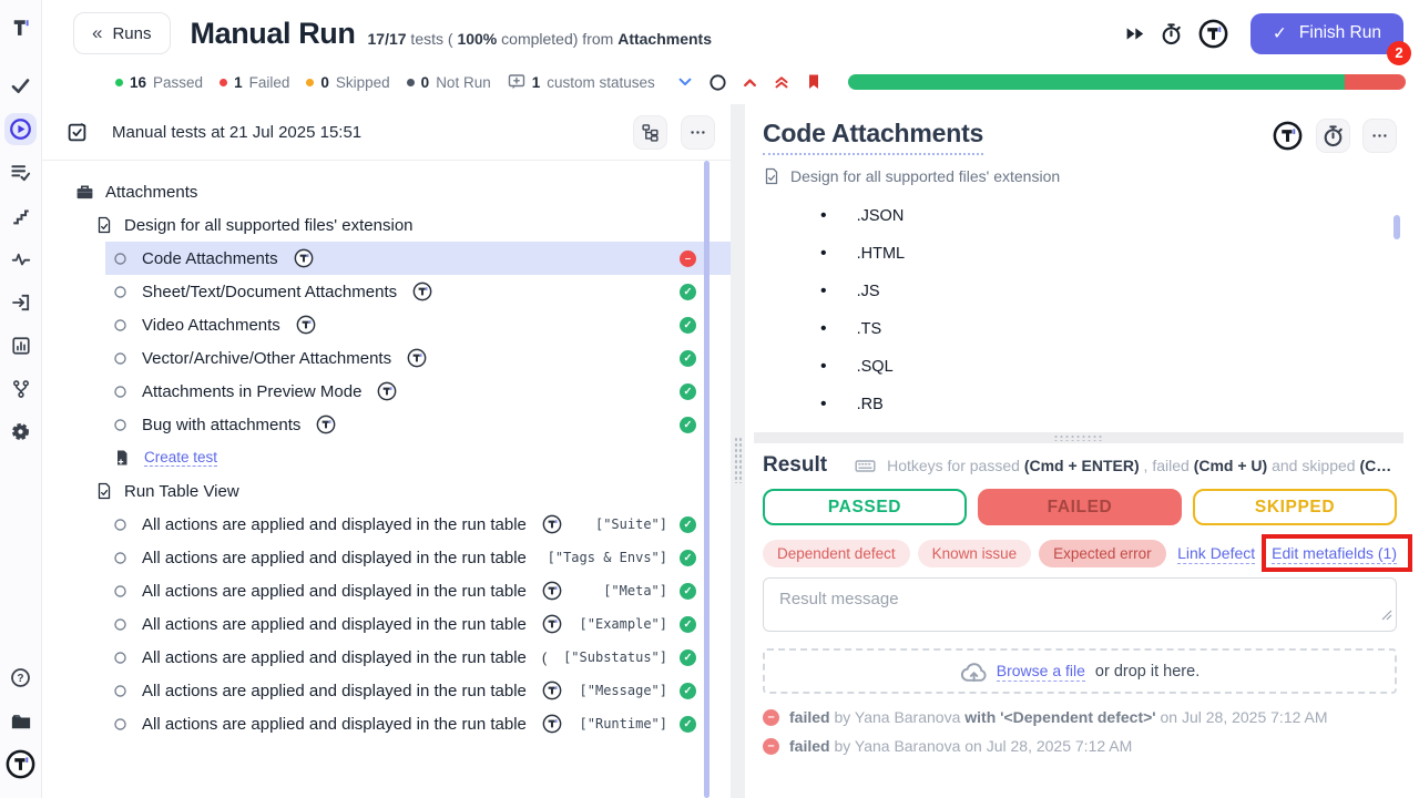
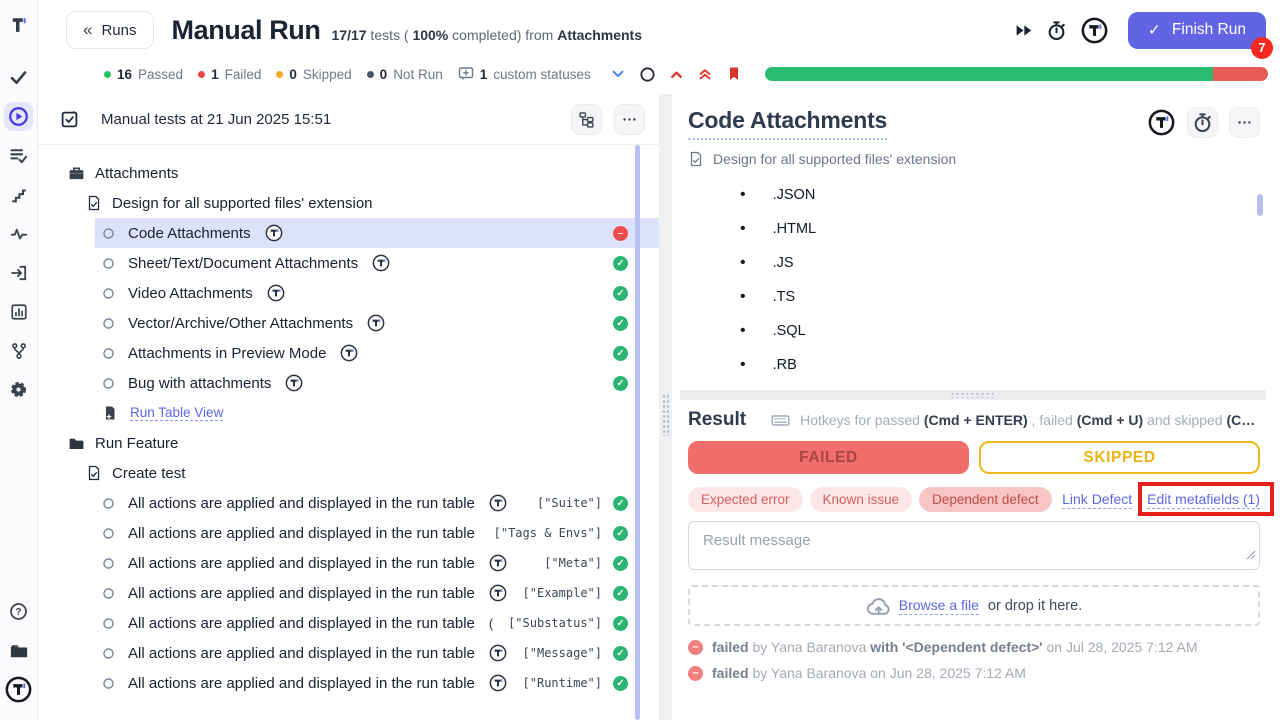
  ?
  «
  Runs
  Manual Run
  17/17 tests ( 100% completed) from Attachments
  ✓
  Finish Run
- 2
+ 7
  16
  Passed
  1
  Failed
  0
  Skipped
  0
  Not Run
  1
  custom statuses
- Manual tests at 21 Jul 2025 15:51
+ Manual tests at 21 Jun 2025 15:51
  Attachments
  Design for all supported files' extension
  Code Attachments
  –
  Sheet/Text/Document Attachments
  ✓
  Video Attachments
  ✓
  Vector/Archive/Other Attachments
  ✓
  Attachments in Preview Mode
  ✓
  Bug with attachments
  ✓
- Create test
+ Run Table View
+ Run Feature
- Run Table View
+ Create test
  All actions are applied and displayed in the run table
  ["Suite"]
  ✓
  All actions are applied and displayed in the run table
  ["Tags & Envs"]
  ✓
  All actions are applied and displayed in the run table
  ["Meta"]
  ✓
  All actions are applied and displayed in the run table
  ["Example"]
  ✓
  All actions are applied and displayed in the run table
  (
  ["Substatus"]
  ✓
  All actions are applied and displayed in the run table
  ["Message"]
  ✓
  All actions are applied and displayed in the run table
  ["Runtime"]
  ✓
  Code Attachments
  Design for all supported files' extension
  •
  .JSON
  •
  .HTML
  •
  .JS
  •
  .TS
  •
  .SQL
  •
  .RB
  Result
  Hotkeys for passed (Cmd + ENTER) , failed (Cmd + U) and skipped (C…
- PASSED
  FAILED
  SKIPPED
- Dependent defect
+ Expected error
  Known issue
- Expected error
+ Dependent defect
  Link Defect
  Edit metafields (1)
  Result message
  Browse a file
  or drop it here.
  –
  failed by Yana Baranova with '<Dependent defect>' on Jul 28, 2025 7:12 AM
  –
- failed by Yana Baranova on Jul 28, 2025 7:12 AM
+ failed by Yana Baranova on Jun 28, 2025 7:12 AM
